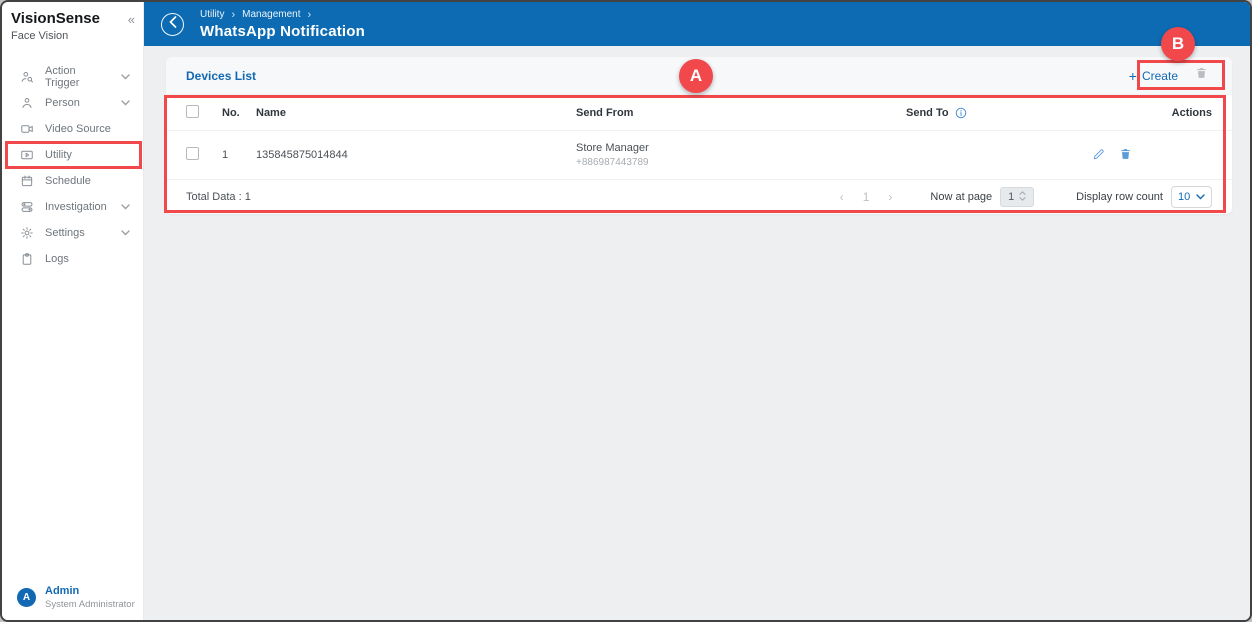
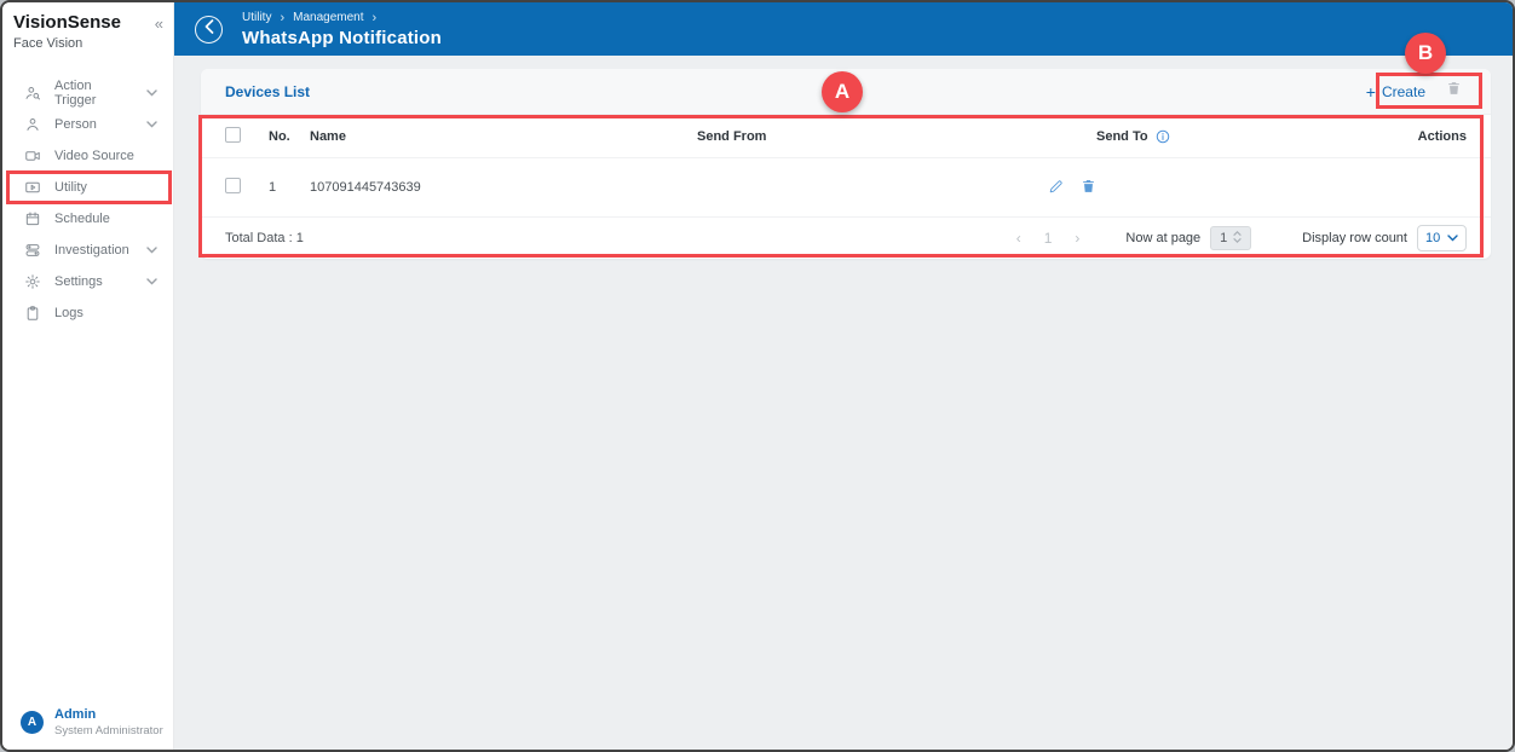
  VisionSense
  «
  Face Vision
  Action Trigger
  Person
  Video Source
  Utility
  Schedule
  Investigation
  Settings
  Logs
  A
  Admin
  System Administrator
  Utility
  ›
  Management
  ›
  WhatsApp Notification
  Devices List
  +
  Create
  No.
  Name
  Send From
  Send To
  Actions
  1
- 135845875014844
+ 107091445743639
- Store Manager
- +886987443789
  Total Data : 1
  ‹
  1
  ›
  Now at page
  1
  Display row count
  10
  A
  B
